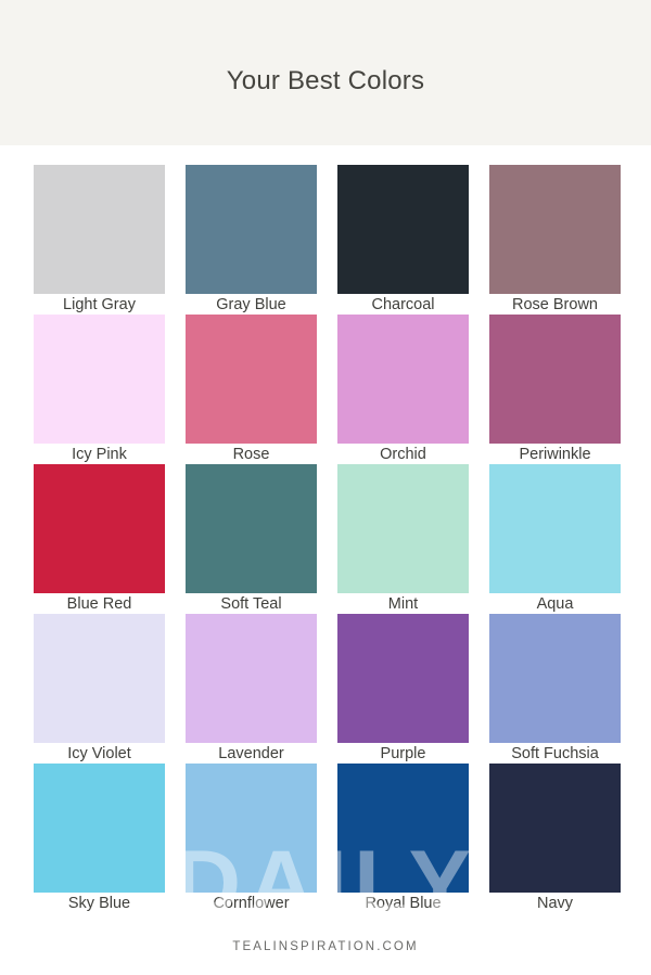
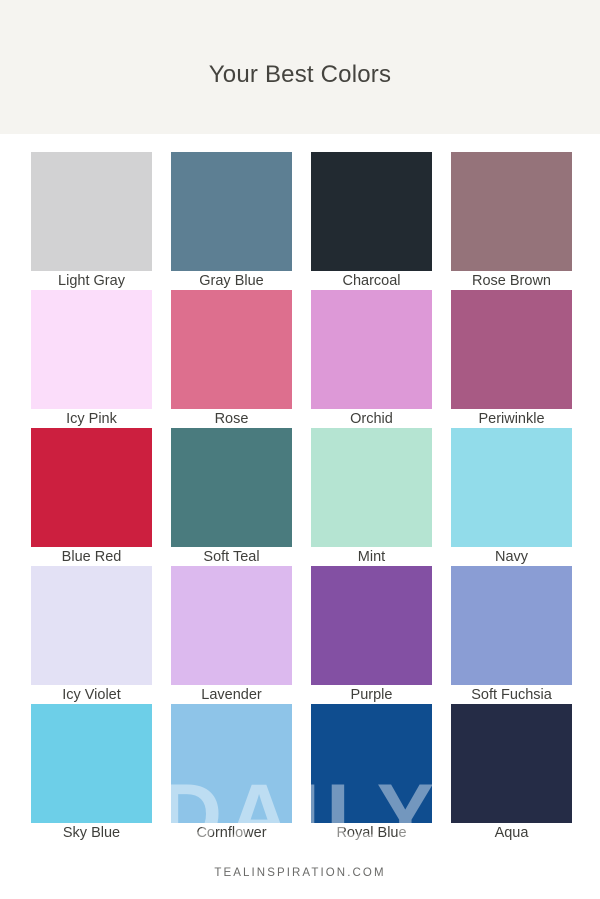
  Your Best Colors
  Light Gray
  Gray Blue
  Charcoal
  Rose Brown
  Icy Pink
  Rose
  Orchid
  Periwinkle
  Blue Red
  Soft Teal
  Mint
- Aqua
+ Navy
  Icy Violet
  Lavender
  Purple
  Soft Fuchsia
  Sky Blue
  Cornflower
  Royal Blue
- Navy
+ Aqua
  DAILY
  TEALINSPIRATION.COM
